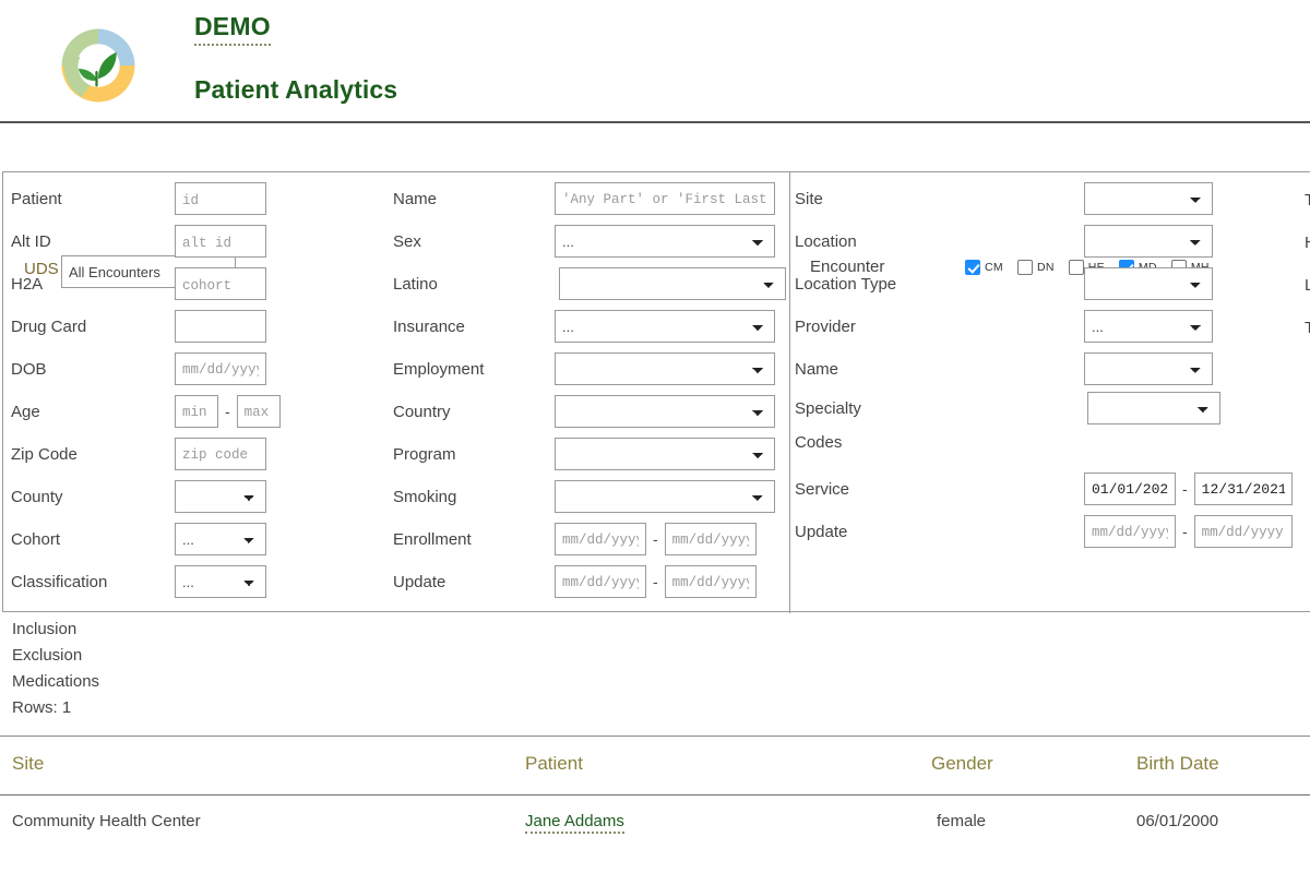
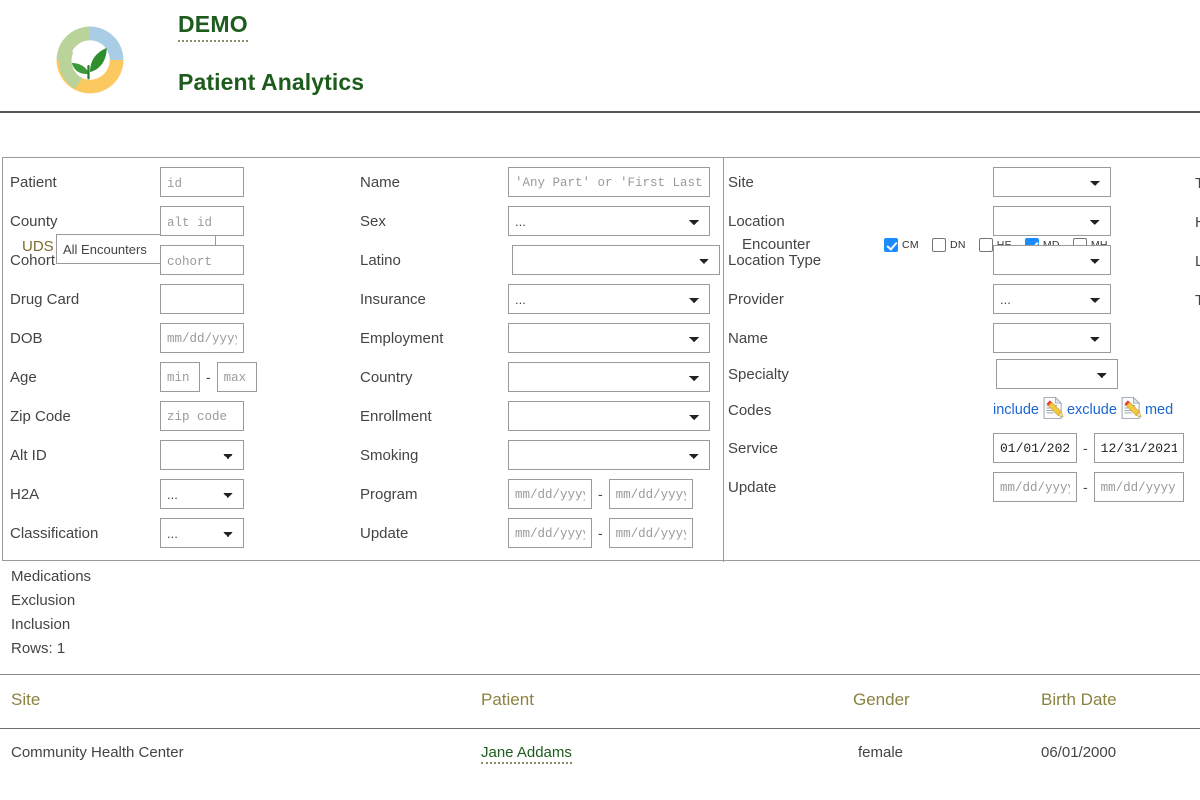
  DEMO
  Patient Analytics
  UDS
  All Encounters
  Encounter
  CM
  DN
  Patient
  id
- Alt ID
+ County
  alt id
- H2A
+ Cohort
  cohort
  Drug Card
  DOB
  mm/dd/yyy
  Age
  min
  -
  max
  Zip Code
  zip code
- County
+ Alt ID
- Cohort
+ H2A
  ...
  Classification
  ...
  Name
  'Any Part' or 'First Last
  Sex
  ...
  Latino
  Insurance
  ...
  Employment
  Country
- Program
+ Enrollment
  Smoking
- Enrollment
+ Program
  mm/dd/yyy
  -
  mm/dd/yyy
  Update
  mm/dd/yyy
  -
  mm/dd/yyy
  Site
  Location
  Location Type
  Provider
  ...
  Name
  Specialty
  Codes
+ include
+ exclude
+ med
  Service
  01/01/202
  -
  12/31/2021
  Update
  mm/dd/yyy
  -
  mm/dd/yyyy
  L
- Inclusion
+ Medications
  Exclusion
- Medications
+ Inclusion
  Rows: 1
  Site
  Patient
  Gender
  Birth Date
  Community Health Center
  Jane Addams
  female
  06/01/2000
